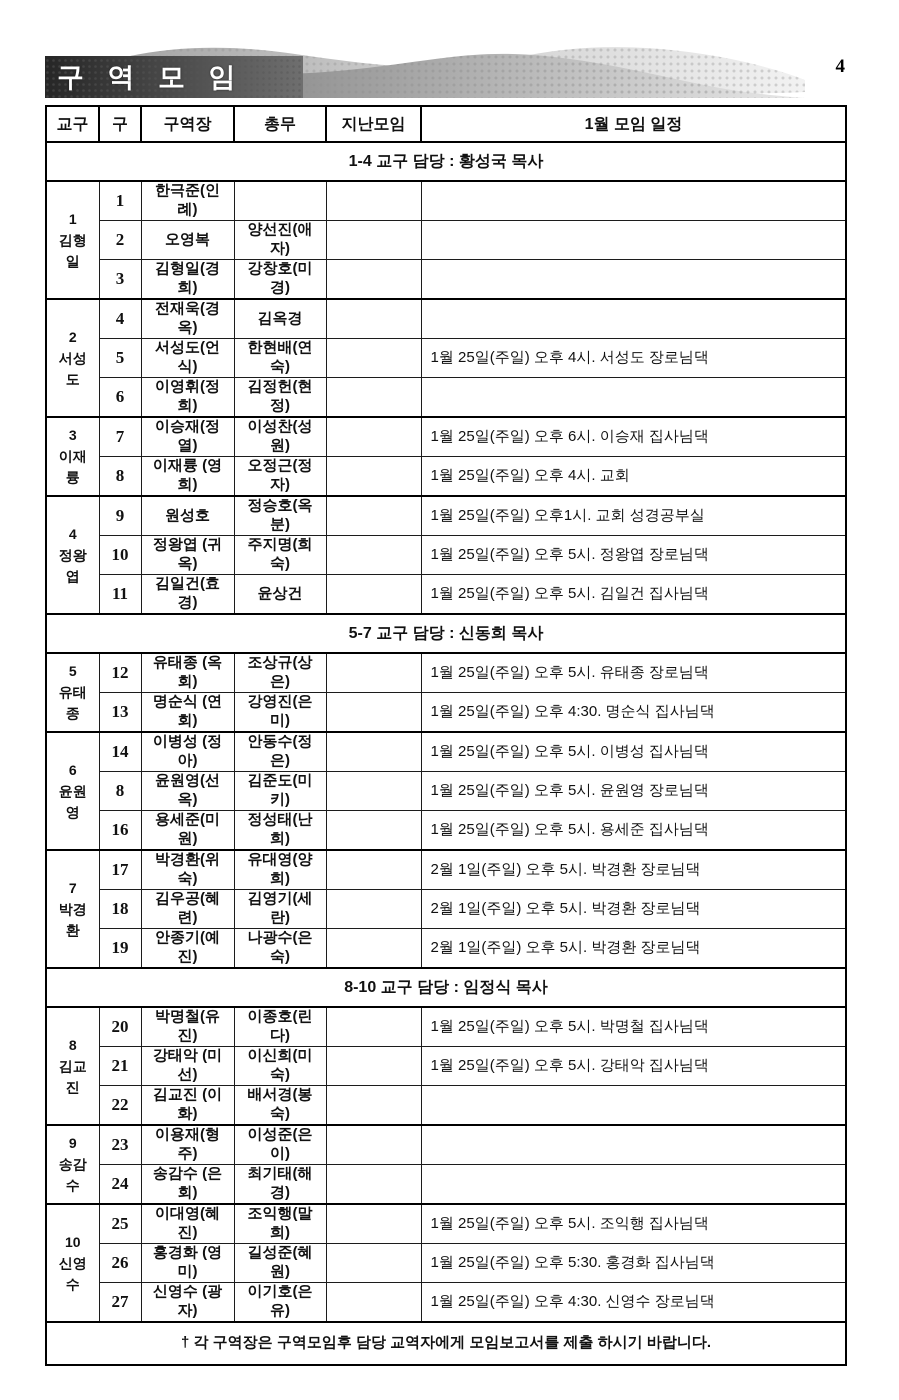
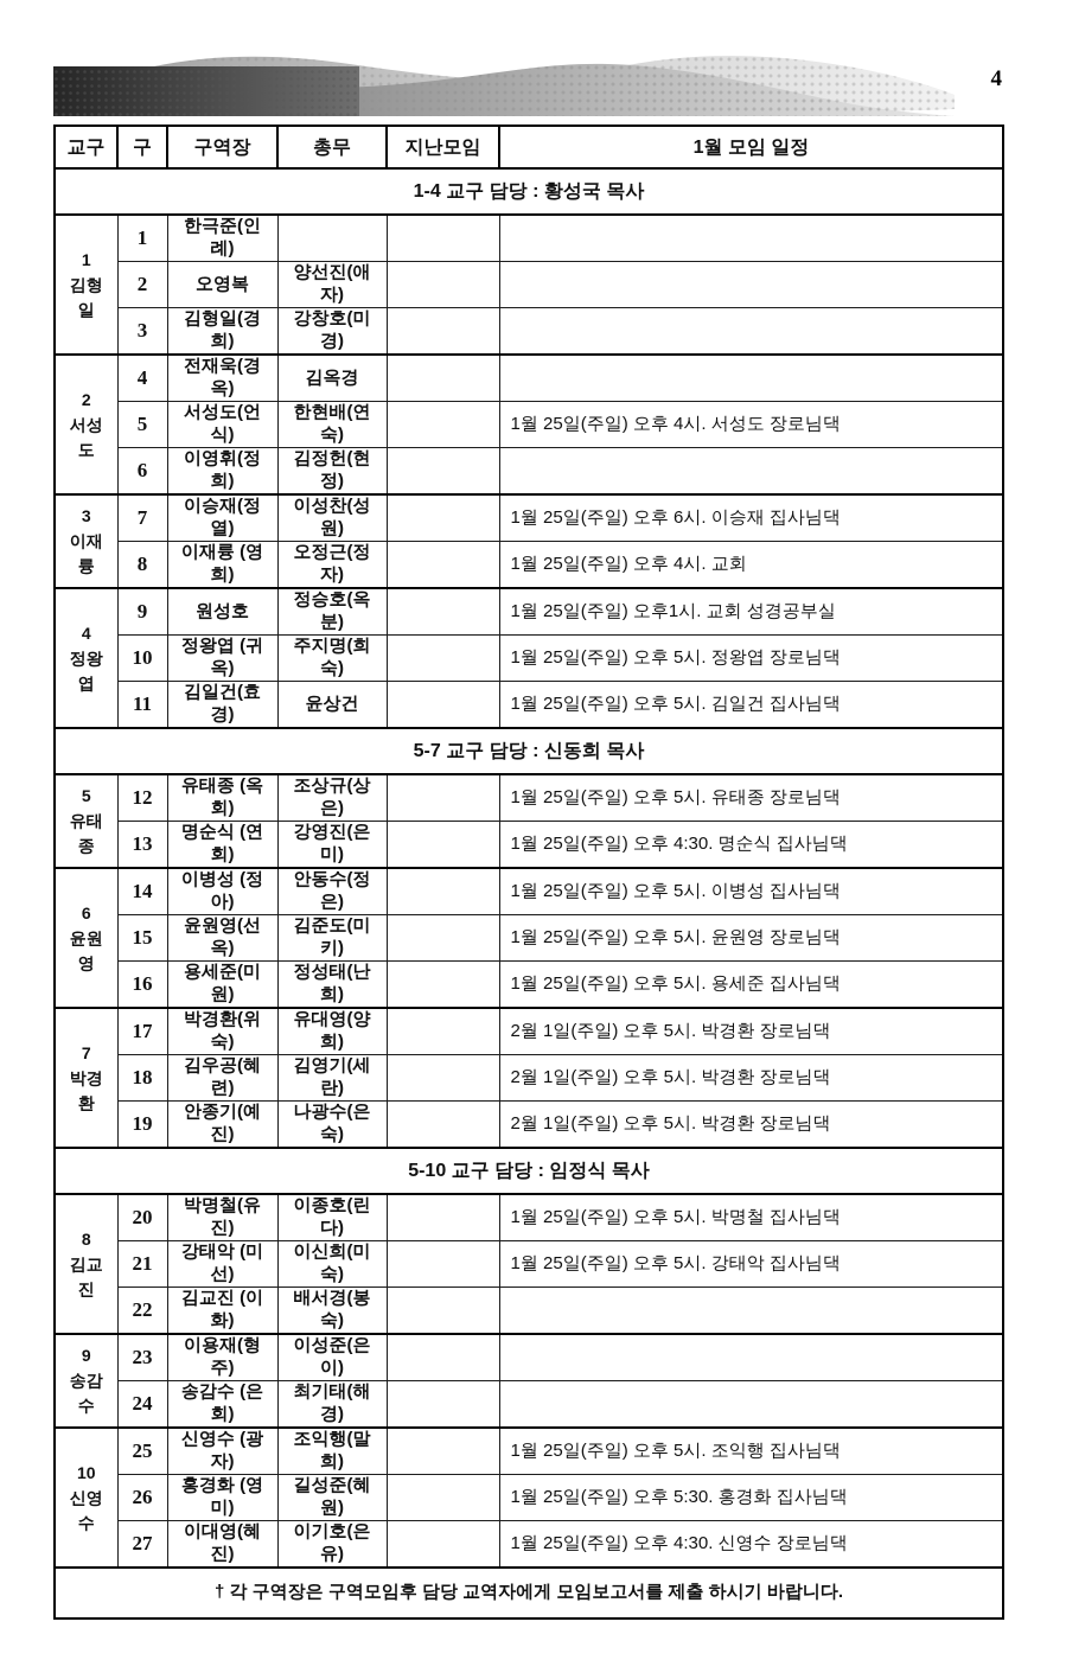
- 구 역 모 임
  4
  교구	구	구역장	총무	지난모임	1월 모임 일정
  1-4 교구 담당 : 황성국 목사
  1 김형 일	1	한극준(인례)
  2	오영복	양선진(애자)
  3	김형일(경희)	강창호(미경)
  2 서성 도	4	전재욱(경옥)	김옥경
  5	서성도(언식)	한현배(연숙)		1월 25일(주일) 오후 4시. 서성도 장로님댁
  6	이영휘(정희)	김정헌(현정)
  3 이재 륭	7	이승재(정열)	이성찬(성원)		1월 25일(주일) 오후 6시. 이승재 집사님댁
  8	이재륭 (영희)	오정근(정자)		1월 25일(주일) 오후 4시. 교회
  4 정왕 엽	9	원성호	정승호(옥분)		1월 25일(주일) 오후1시. 교회 성경공부실
  10	정왕엽 (귀옥)	주지명(희숙)		1월 25일(주일) 오후 5시. 정왕엽 장로님댁
  11	김일건(효경)	윤상건		1월 25일(주일) 오후 5시. 김일건 집사님댁
  5-7 교구 담당 : 신동희 목사
  5 유태 종	12	유태종 (옥회)	조상규(상은)		1월 25일(주일) 오후 5시. 유태종 장로님댁
  13	명순식 (연회)	강영진(은미)		1월 25일(주일) 오후 4:30. 명순식 집사님댁
  6 윤원 영	14	이병성 (정아)	안동수(정은)		1월 25일(주일) 오후 5시. 이병성 집사님댁
- 8	윤원영(선옥)	김준도(미키)		1월 25일(주일) 오후 5시. 윤원영 장로님댁
+ 15	윤원영(선옥)	김준도(미키)		1월 25일(주일) 오후 5시. 윤원영 장로님댁
  16	용세준(미원)	정성태(난희)		1월 25일(주일) 오후 5시. 용세준 집사님댁
  7 박경 환	17	박경환(위숙)	유대영(양희)		2월 1일(주일) 오후 5시. 박경환 장로님댁
  18	김우공(혜련)	김영기(세란)		2월 1일(주일) 오후 5시. 박경환 장로님댁
  19	안종기(예진)	나광수(은숙)		2월 1일(주일) 오후 5시. 박경환 장로님댁
- 8-10 교구 담당 : 임정식 목사
+ 5-10 교구 담당 : 임정식 목사
  8 김교 진	20	박명철(유진)	이종호(린다)		1월 25일(주일) 오후 5시. 박명철 집사님댁
  21	강태악 (미선)	이신희(미숙)		1월 25일(주일) 오후 5시. 강태악 집사님댁
  22	김교진 (이화)	배서경(봉숙)
  9 송감 수	23	이용재(형주)	이성준(은이)
  24	송감수 (은회)	최기태(해경)
- 10 신영 수	25	이대영(혜진)	조익행(말희)		1월 25일(주일) 오후 5시. 조익행 집사님댁
+ 10 신영 수	25	신영수 (광자)	조익행(말희)		1월 25일(주일) 오후 5시. 조익행 집사님댁
  26	홍경화 (영미)	길성준(혜원)		1월 25일(주일) 오후 5:30. 홍경화 집사님댁
- 27	신영수 (광자)	이기호(은유)		1월 25일(주일) 오후 4:30. 신영수 장로님댁
+ 27	이대영(혜진)	이기호(은유)		1월 25일(주일) 오후 4:30. 신영수 장로님댁
  † 각 구역장은 구역모임후 담당 교역자에게 모임보고서를 제출 하시기 바랍니다.
